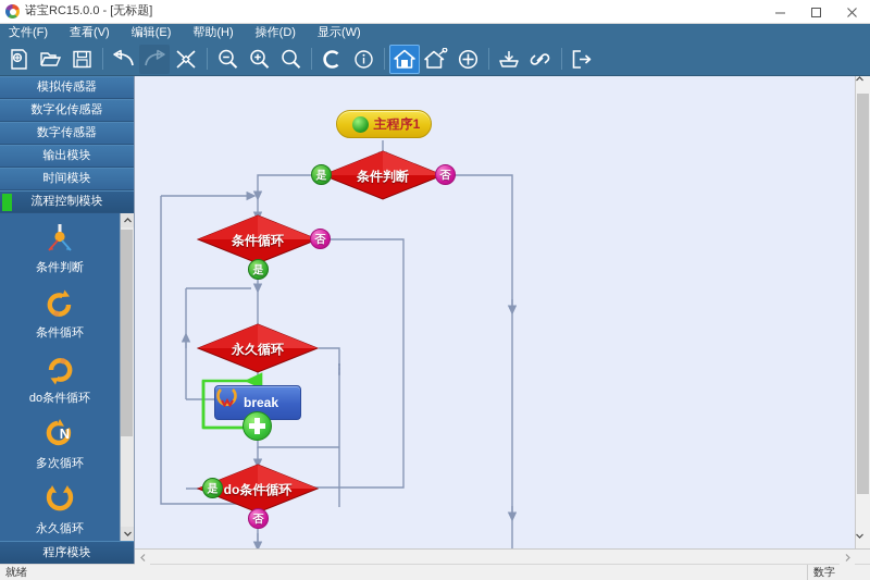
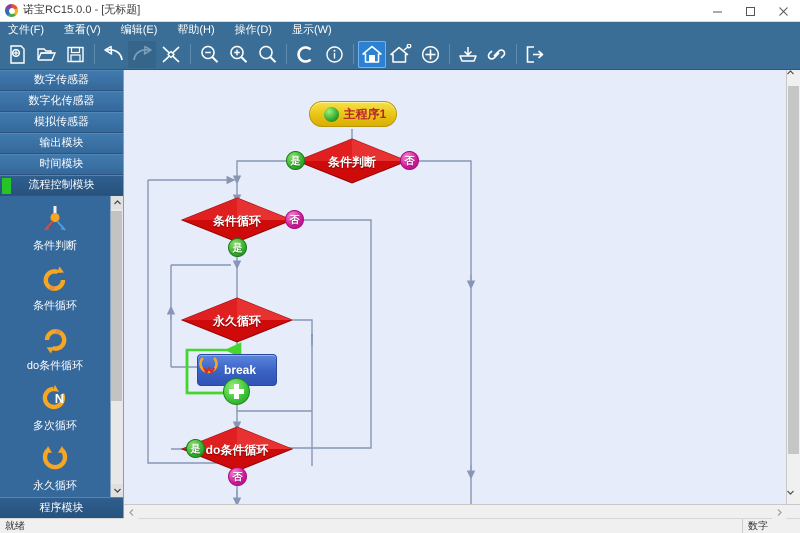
  诺宝RC15.0.0 - [无标题]
  文件(F)
  查看(V)
  编辑(E)
  帮助(H)
  操作(D)
  显示(W)
- 模拟传感器
+ 数字传感器
  数字化传感器
- 数字传感器
+ 模拟传感器
  输出模块
  时间模块
  流程控制模块
  条件判断
  条件循环
  do条件循环
  N
  多次循环
  永久循环
  程序模块
  主程序1
  条件判断
  是
  否
  条件循环
  否
  是
  永久循环
  break
  do条件循环
  是
  否
  就绪
  数字
